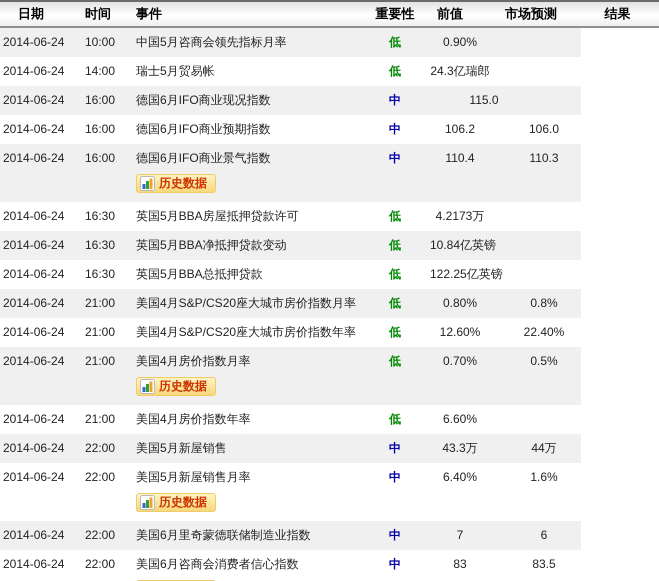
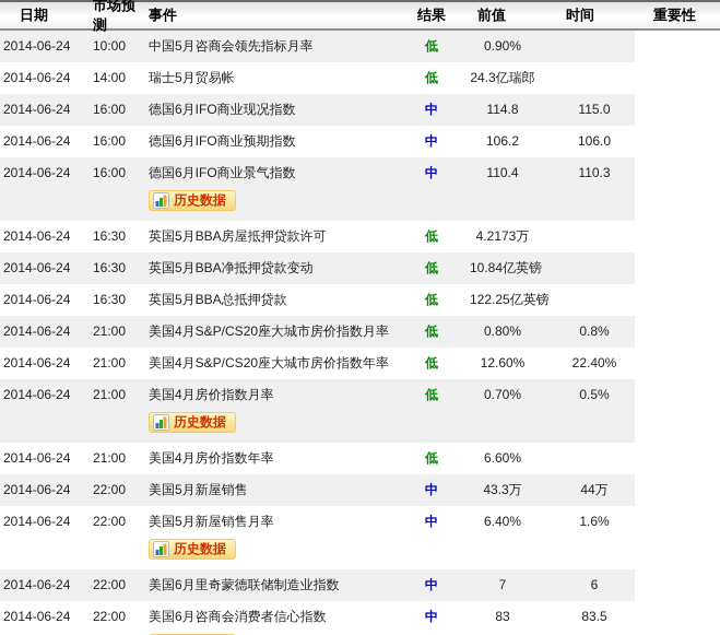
  日期
- 时间
+ 市场预测
  事件
- 重要性
+ 结果
  前值
- 市场预测
+ 时间
- 结果
+ 重要性
  2014-06-24
  10:00
  中国5月咨商会领先指标月率
  低
  0.90%
  2014-06-24
  14:00
  瑞士5月贸易帐
  低
  24.3亿瑞郎
  2014-06-24
  16:00
  德国6月IFO商业现况指数
  中
+ 114.8
  115.0
  2014-06-24
  16:00
  德国6月IFO商业预期指数
  中
  106.2
  106.0
  2014-06-24
  16:00
  德国6月IFO商业景气指数
  历史数据
  中
  110.4
  110.3
  2014-06-24
  16:30
  英国5月BBA房屋抵押贷款许可
  低
  4.2173万
  2014-06-24
  16:30
  英国5月BBA净抵押贷款变动
  低
  10.84亿英镑
  2014-06-24
  16:30
  英国5月BBA总抵押贷款
  低
  122.25亿英镑
  2014-06-24
  21:00
  美国4月S&P/CS20座大城市房价指数月率
  低
  0.80%
  0.8%
  2014-06-24
  21:00
  美国4月S&P/CS20座大城市房价指数年率
  低
  12.60%
  22.40%
  2014-06-24
  21:00
  美国4月房价指数月率
  历史数据
  低
  0.70%
  0.5%
  2014-06-24
  21:00
  美国4月房价指数年率
  低
  6.60%
  2014-06-24
  22:00
  美国5月新屋销售
  中
  43.3万
  44万
  2014-06-24
  22:00
  美国5月新屋销售月率
  历史数据
  中
  6.40%
  1.6%
  2014-06-24
  22:00
  美国6月里奇蒙德联储制造业指数
  中
  7
  6
  2014-06-24
  22:00
  美国6月咨商会消费者信心指数
  中
  83
  83.5
